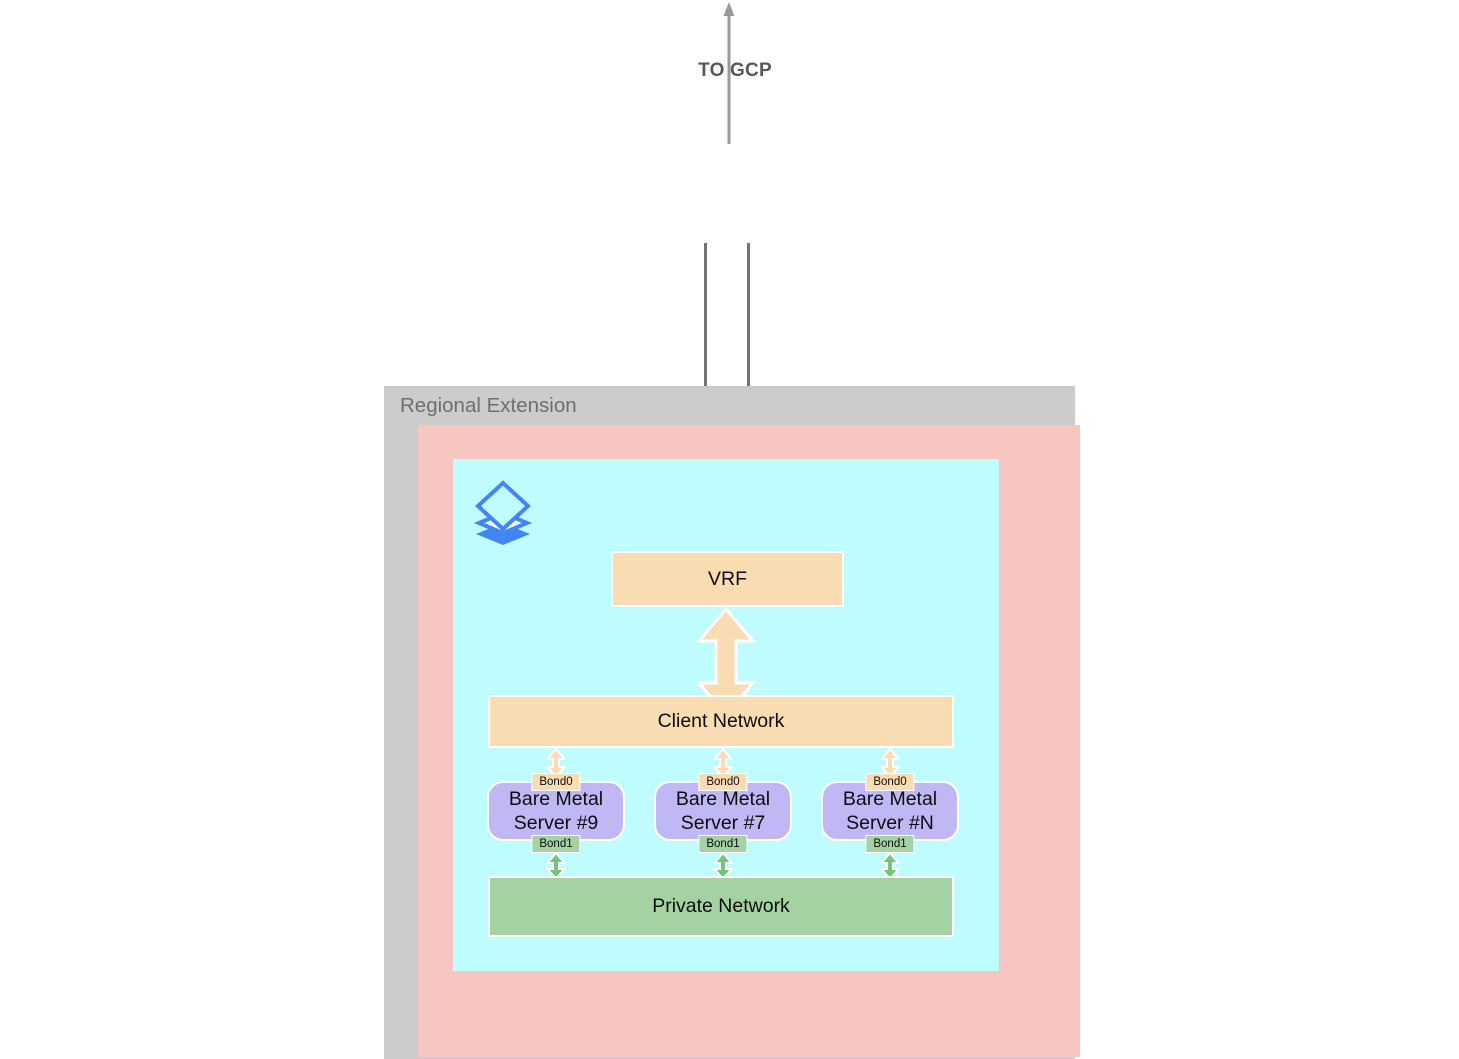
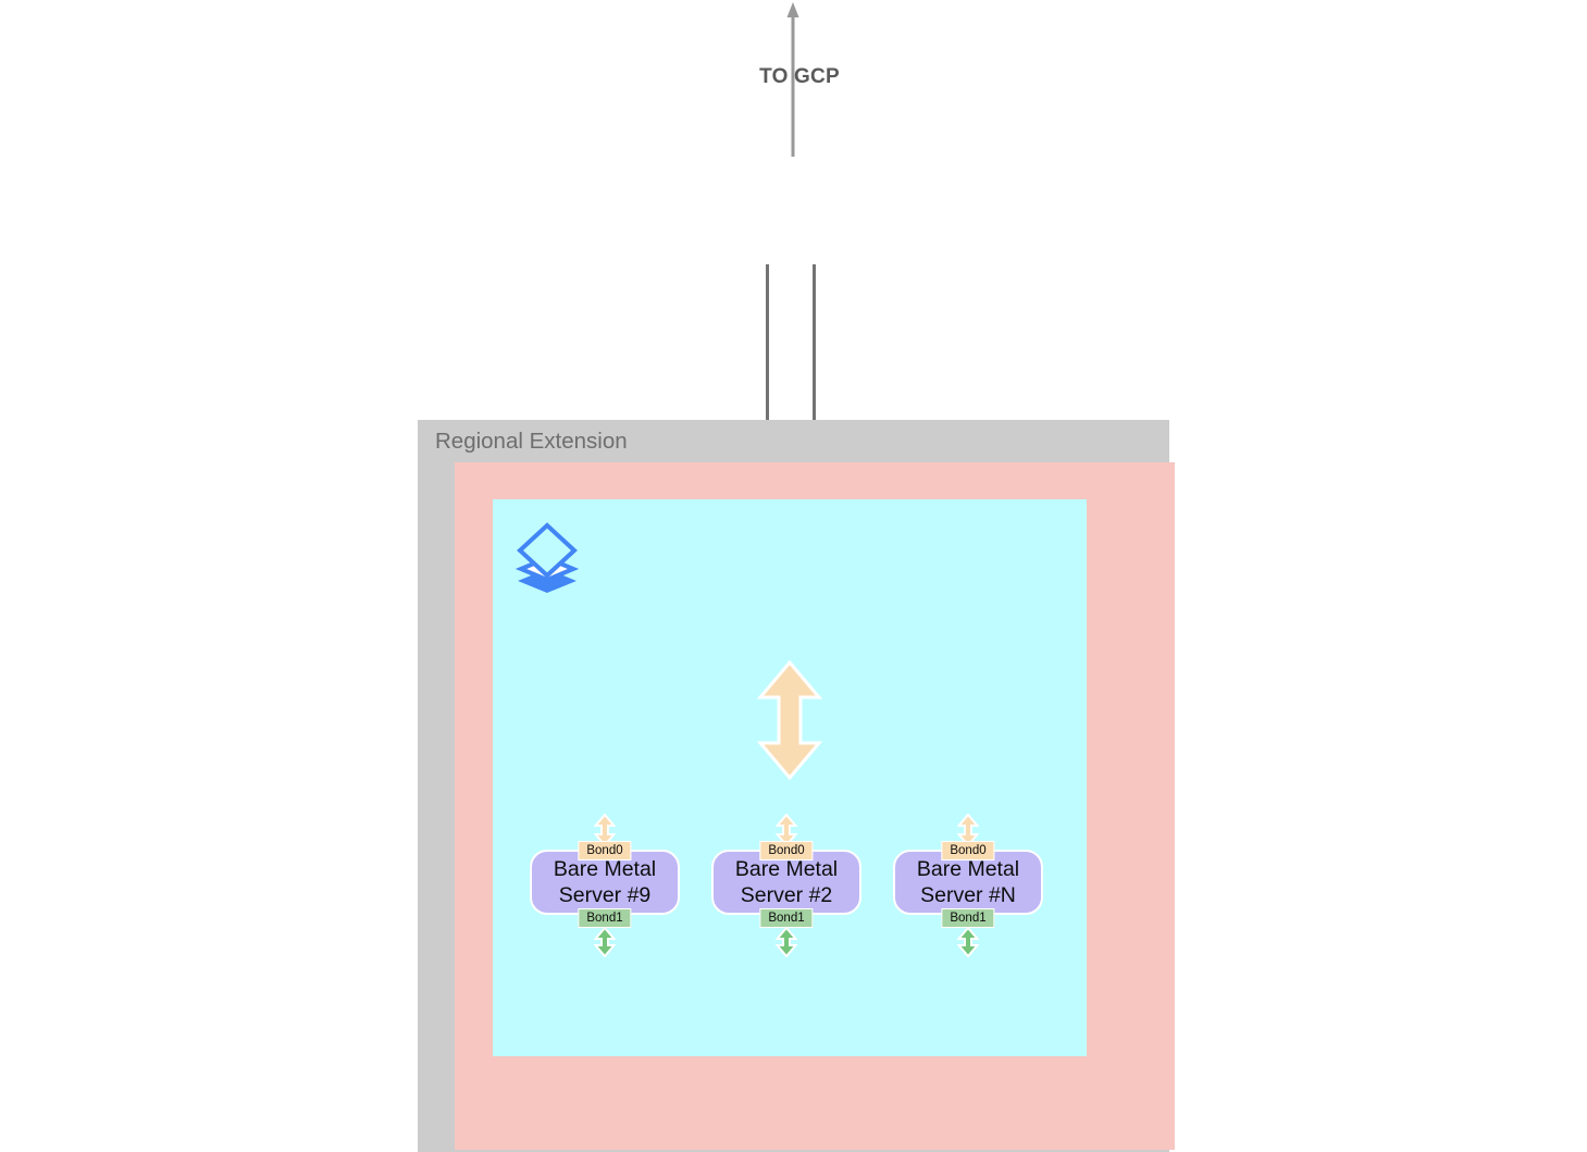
  TO GCP
  Regional Extension
- VRF
- Client Network
  Bond0
  Bare Metal
  Server #9
  Bond1
  Bond0
  Bare Metal
- Server #7
+ Server #2
  Bond1
  Bond0
  Bare Metal
  Server #N
  Bond1
- Private Network
